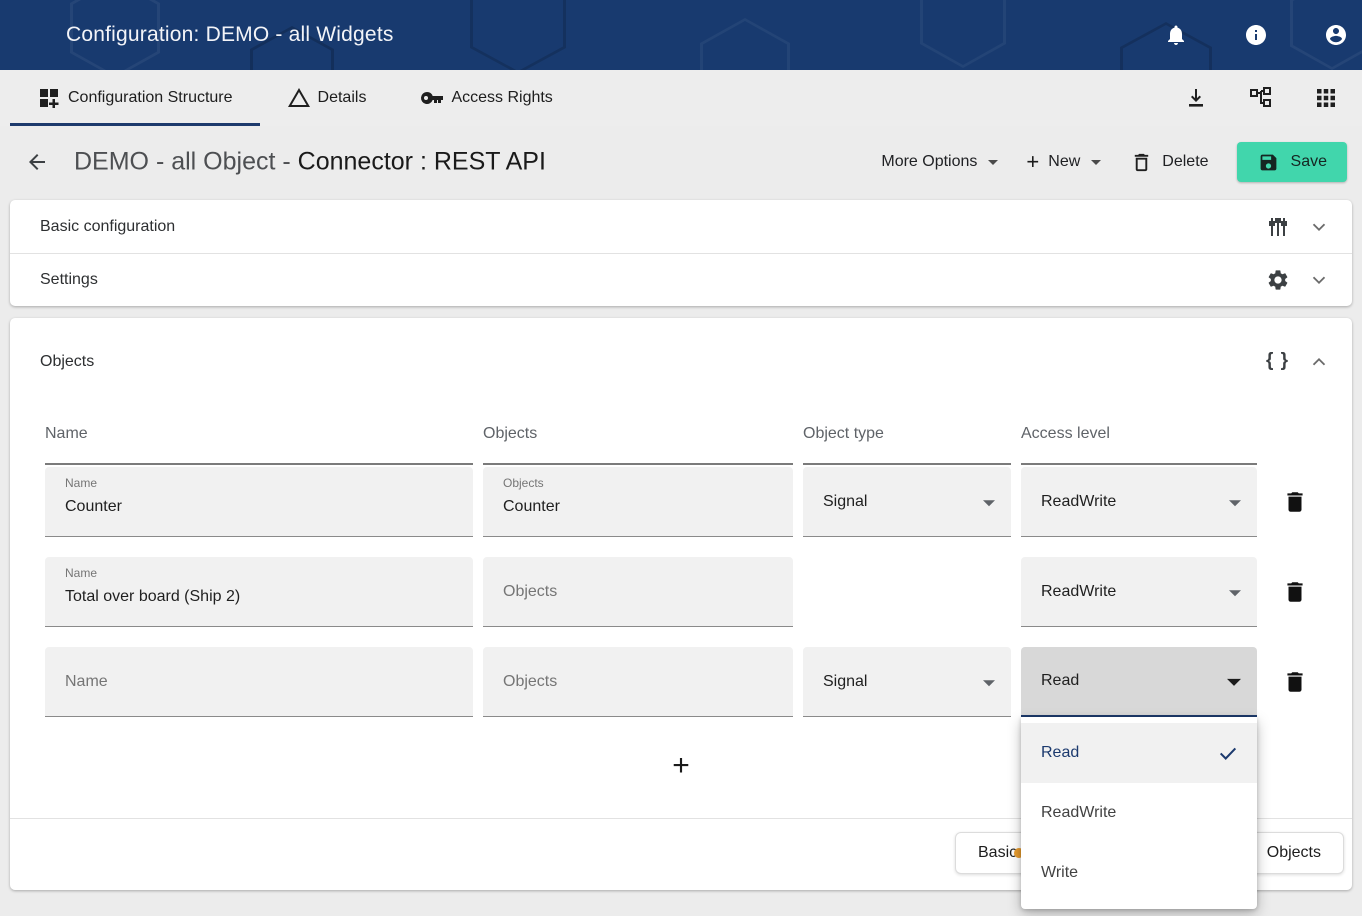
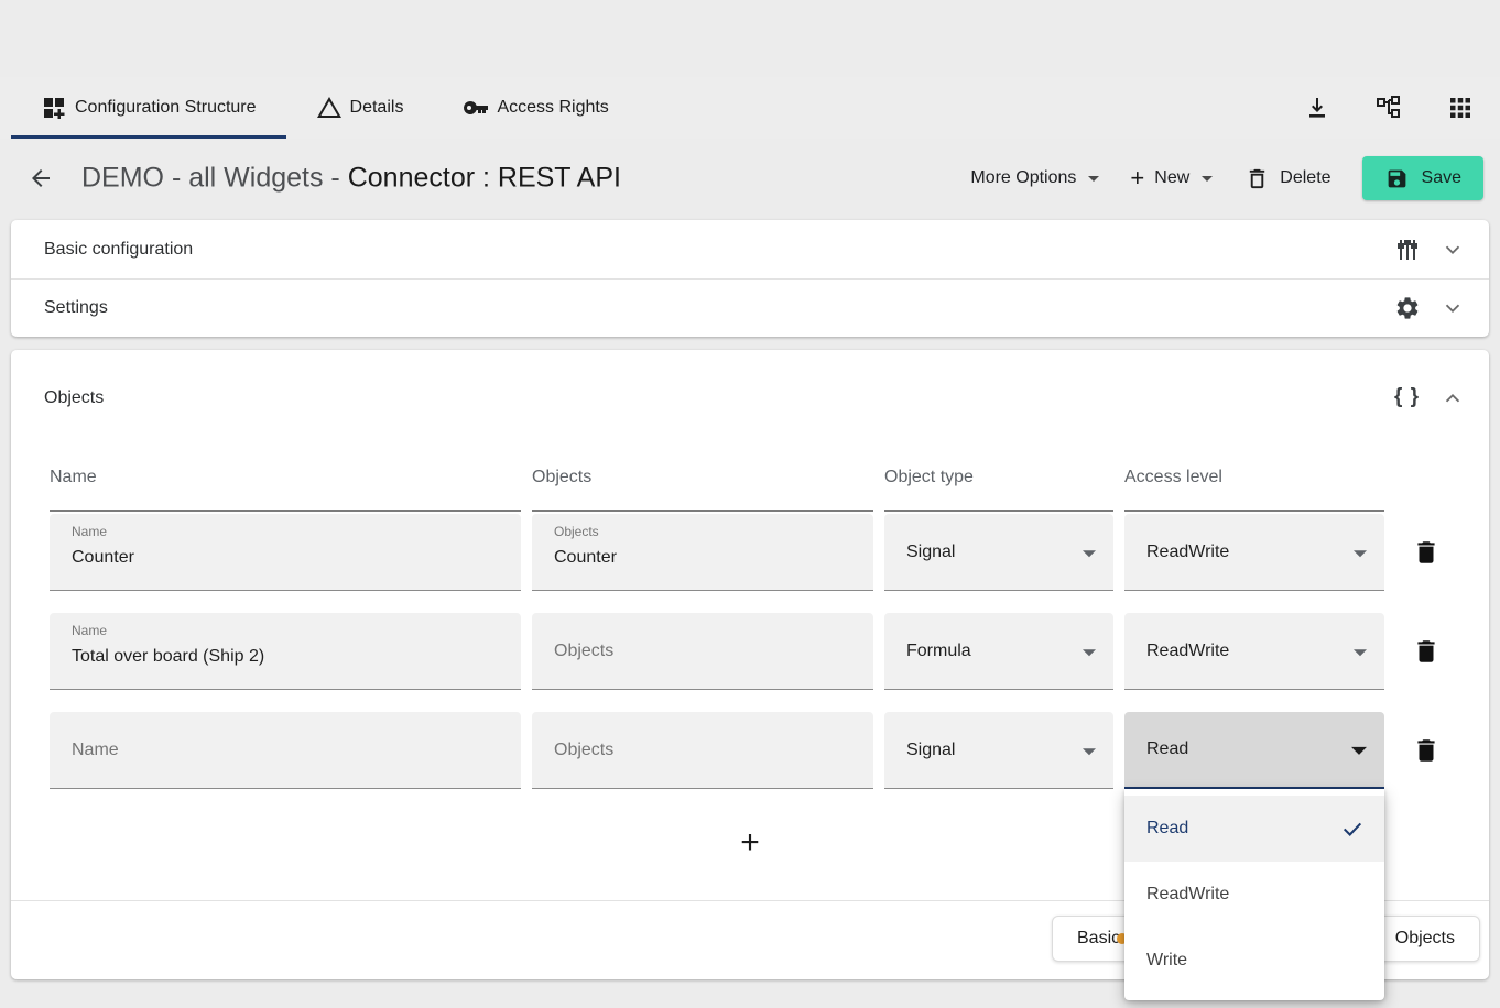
- Configuration: DEMO - all Widgets
  Configuration Structure
  Details
  Access Rights
- DEMO - all Object - Connector : REST API
+ DEMO - all Widgets - Connector : REST API
  More Options
  +
  New
  Delete
  Save
  Basic configuration
  Settings
  Objects
  { }
  Name
  Objects
  Object type
  Access level
  Name
  Counter
  Objects
  Counter
  Signal
  ReadWrite
  Name
  Total over board (Ship 2)
  Objects
+ Formula
  ReadWrite
  Name
  Objects
  Signal
  Read
  +
  Objects
  Read
  ReadWrite
  Write
